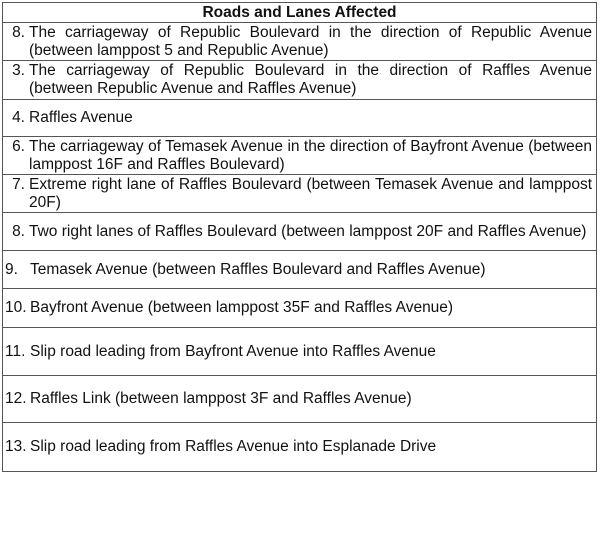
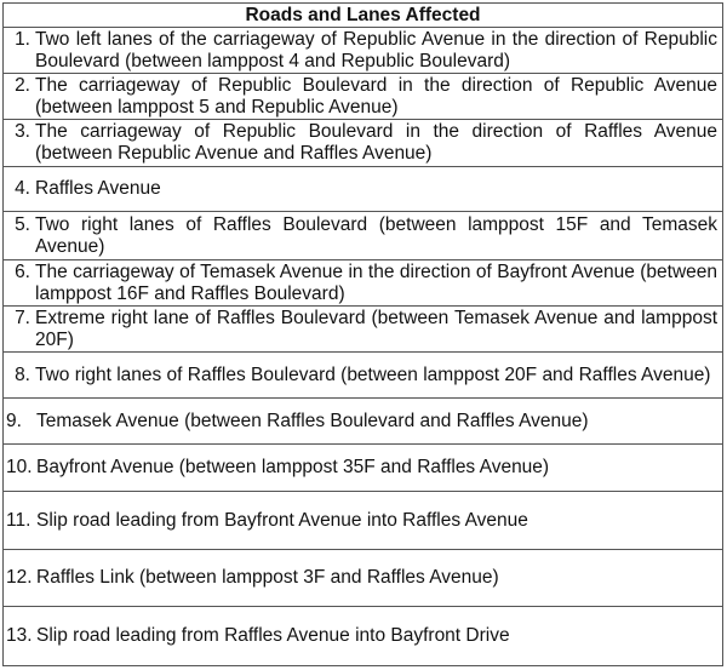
  Roads and Lanes Affected
+ 1. Two left lanes of the carriageway of Republic Avenue in the direction of Republic Boulevard (between lamppost 4 and Republic Boulevard)
- 8. The carriageway of Republic Boulevard in the direction of Republic Avenue (between lamppost 5 and Republic Avenue)
+ 2. The carriageway of Republic Boulevard in the direction of Republic Avenue (between lamppost 5 and Republic Avenue)
  3. The carriageway of Republic Boulevard in the direction of Raffles Avenue (between Republic Avenue and Raffles Avenue)
  4. Raffles Avenue
+ 5. Two right lanes of Raffles Boulevard (between lamppost 15F and Temasek Avenue)
  6. The carriageway of Temasek Avenue in the direction of Bayfront Avenue (between lamppost 16F and Raffles Boulevard)
  7. Extreme right lane of Raffles Boulevard (between Temasek Avenue and lamppost 20F)
  8. Two right lanes of Raffles Boulevard (between lamppost 20F and Raffles Avenue)
  9. Temasek Avenue (between Raffles Boulevard and Raffles Avenue)
  10. Bayfront Avenue (between lamppost 35F and Raffles Avenue)
  11. Slip road leading from Bayfront Avenue into Raffles Avenue
  12. Raffles Link (between lamppost 3F and Raffles Avenue)
- 13. Slip road leading from Raffles Avenue into Esplanade Drive
+ 13. Slip road leading from Raffles Avenue into Bayfront Drive
